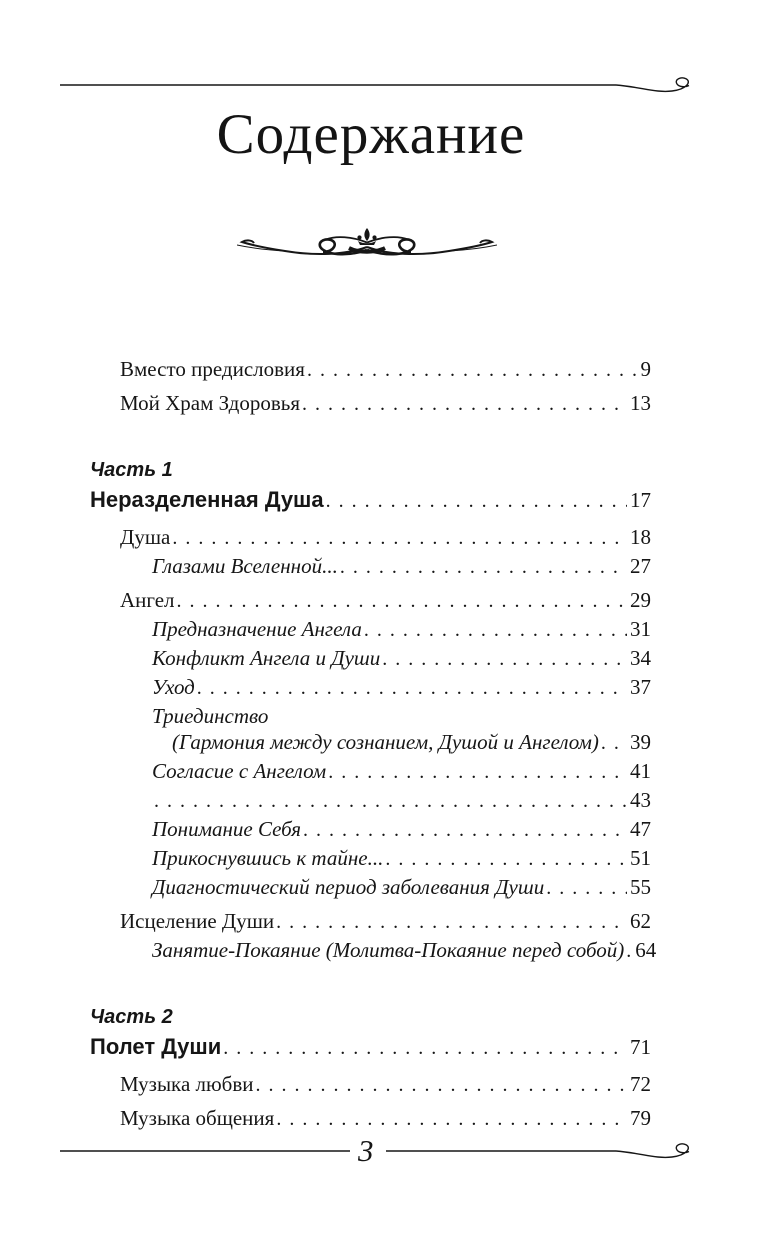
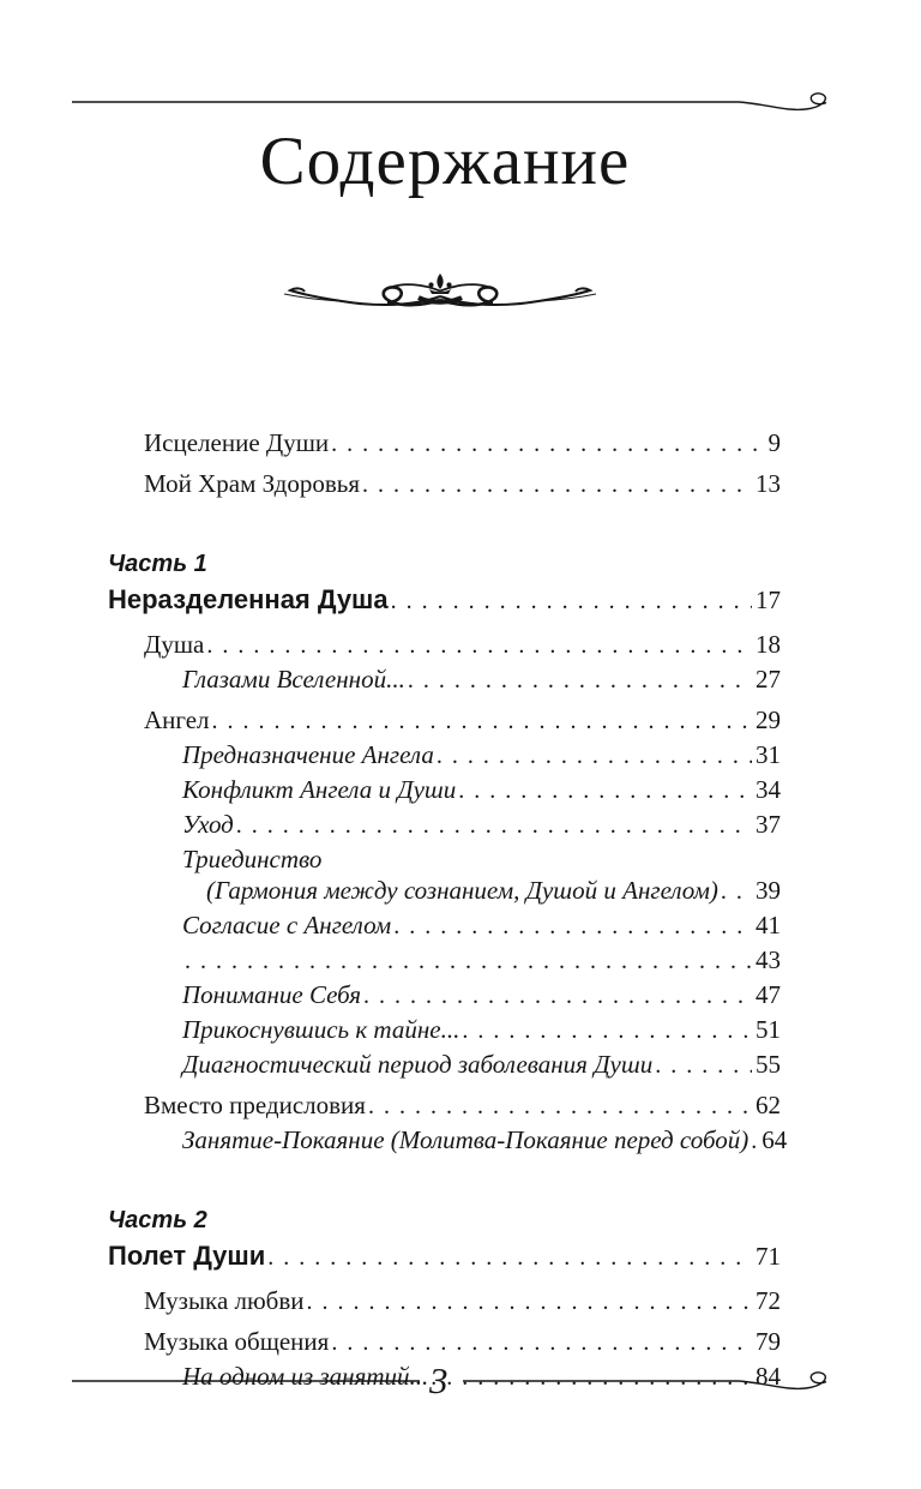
  Содержание
- Вместо предисловия
+ Исцеление Души
  9
  Мой Храм Здоровья
  13
  Часть 1
  Неразделенная Душа
  17
  Душа
  18
  Глазами Вселенной...
  27
  Ангел
  29
  Предназначение Ангела
  31
  Конфликт Ангела и Души
  34
  Уход
  37
  Триединство
  (Гармония между сознанием, Душой и Ангелом)
  39
  Согласие с Ангелом
  41
  43
  Понимание Себя
  47
  Прикоснувшись к тайне...
  51
  Диагностический период заболевания Души
  55
- Исцеление Души
+ Вместо предисловия
  62
  Занятие-Покаяние (Молитва-Покаяние перед собой)
  64
  Часть 2
  Полет Души
  71
  Музыка любви
  72
  Музыка общения
  79
+ На одном из занятий...
+ 84
  3
